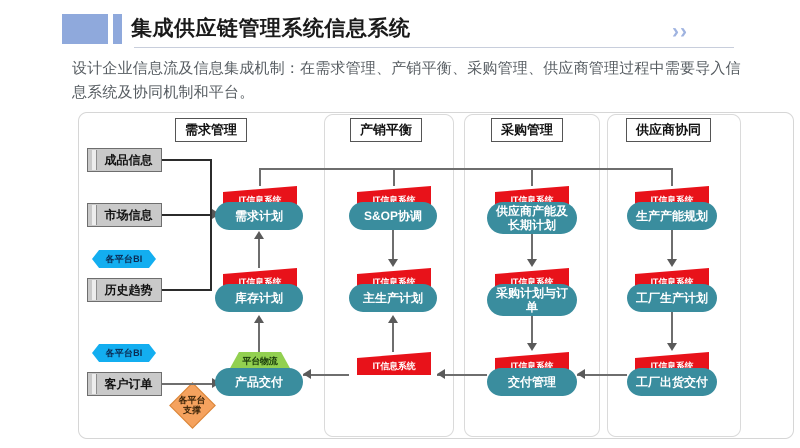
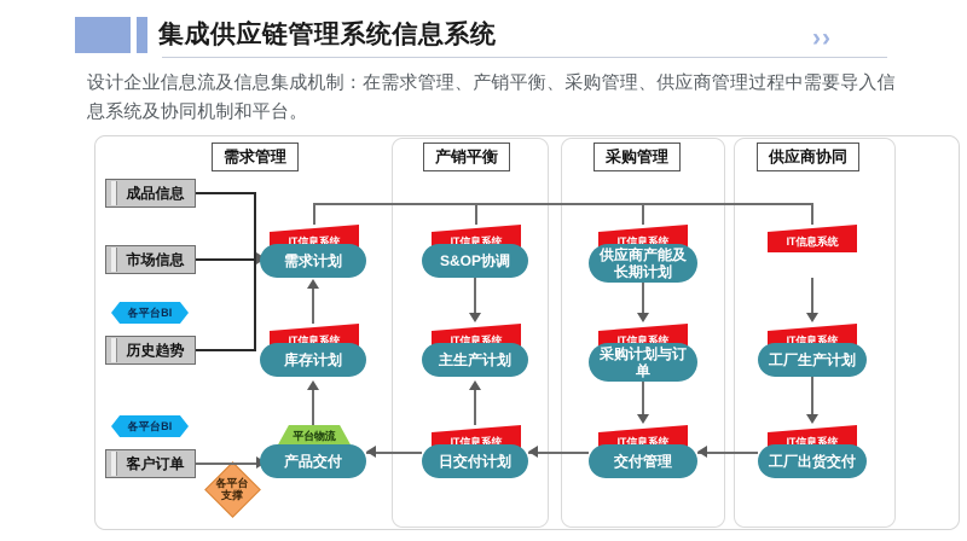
  集成供应链管理系统信息系统
  ››
  设计企业信息流及信息集成机制：在需求管理、产销平衡、采购管理、供应商管理过程中需要导入信息系统及协同机制和平台。
  需求管理
  产销平衡
  采购管理
  供应商协同
  成品信息
  市场信息
  历史趋势
  客户订单
  各平台BI
  各平台BI
  各平台
  支撑
  IT信息系统
  需求计划
  IT信息系统
  库存计划
  平台物流
  产品交付
  IT信息系统
  S&OP协调
  IT信息系统
  主生产计划
  IT信息系统
+ 日交付计划
  IT信息系统
  供应商产能及长期计划
  IT信息系统
  采购计划与订单
  IT信息系统
  交付管理
  IT信息系统
- 生产产能规划
  IT信息系统
  工厂生产计划
  IT信息系统
  工厂出货交付
